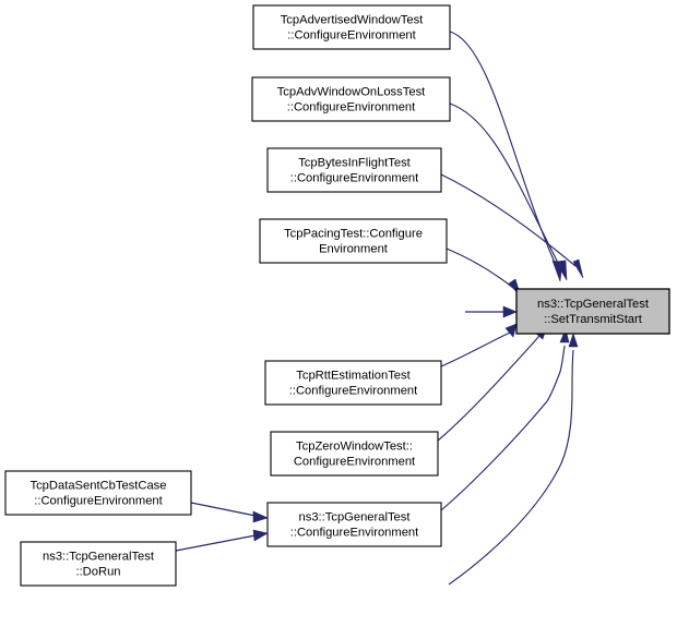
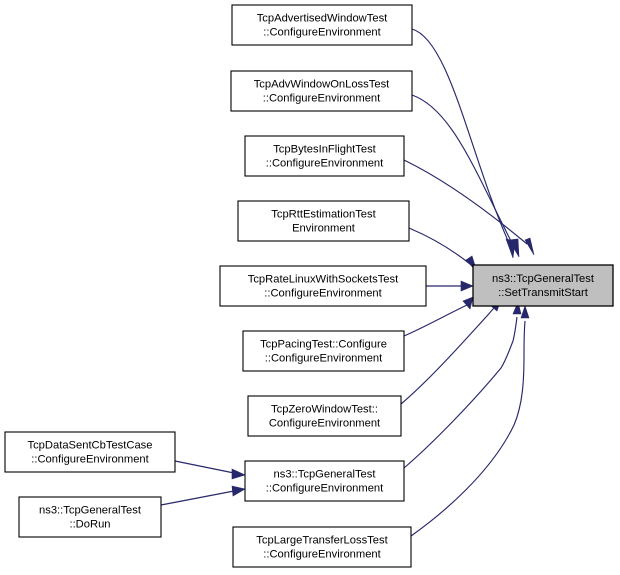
  TcpAdvertisedWindowTest ::ConfigureEnvironment
  TcpAdvWindowOnLossTest ::ConfigureEnvironment
  TcpBytesInFlightTest ::ConfigureEnvironment
- TcpPacingTest::Configure Environment
+ TcpRttEstimationTest Environment
+ TcpRateLinuxWithSocketsTest ::ConfigureEnvironment
- TcpRttEstimationTest ::ConfigureEnvironment
+ TcpPacingTest::Configure ::ConfigureEnvironment
  TcpZeroWindowTest:: ConfigureEnvironment
  ns3::TcpGeneralTest ::ConfigureEnvironment
+ TcpLargeTransferLossTest ::ConfigureEnvironment
  TcpDataSentCbTestCase ::ConfigureEnvironment
  ns3::TcpGeneralTest ::DoRun
  ns3::TcpGeneralTest ::SetTransmitStart
